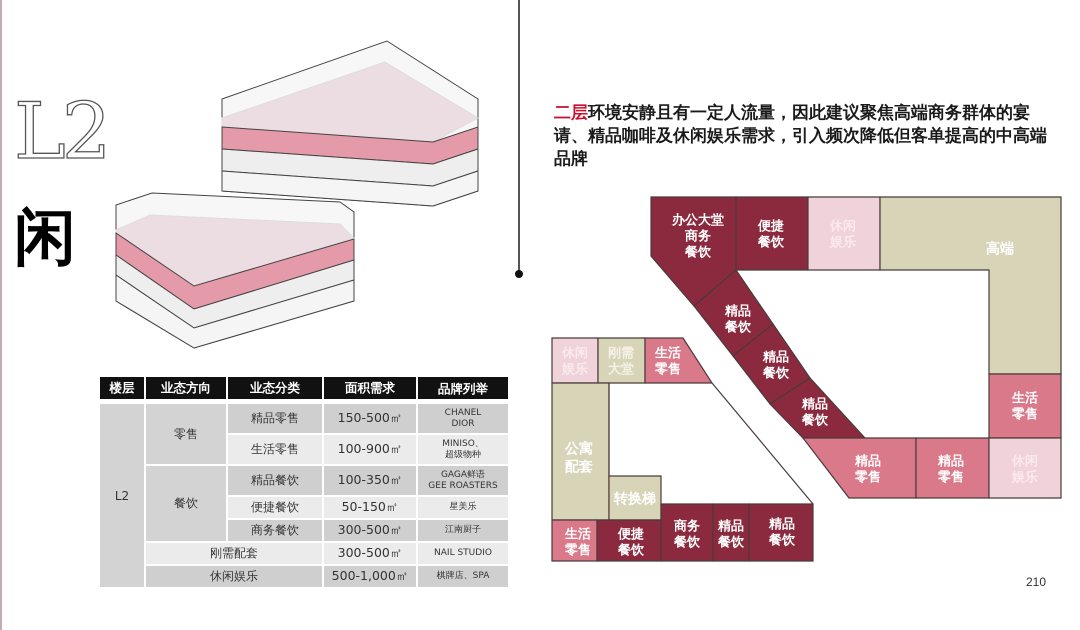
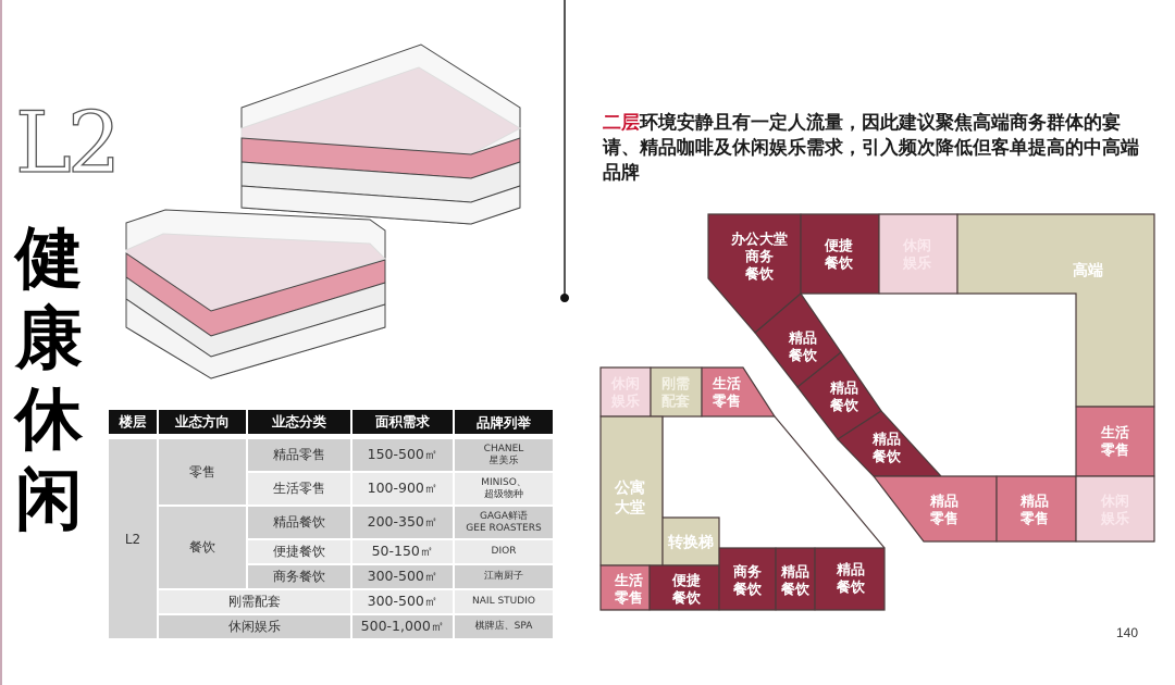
  L2
+ 健
+ 康
+ 休
  闲
  二层环境安静且有一定人流量，因此建议聚焦高端商务群体的宴请、精品咖啡及休闲娱乐需求，引入频次降低但客单提高的中高端品牌
  楼层	业态方向	业态分类	面积需求	品牌列举
- L2	零售	精品零售	150-500㎡	CHANELDIOR
+ L2	零售	精品零售	150-500㎡	CHANEL星美乐
  生活零售	100-900㎡	MINISO、超级物种
- 餐饮	精品餐饮	100-350㎡	GAGA鲜语GEE ROASTERS
+ 餐饮	精品餐饮	200-350㎡	GAGA鲜语GEE ROASTERS
- 便捷餐饮	50-150㎡	星美乐
+ 便捷餐饮	50-150㎡	DIOR
  商务餐饮	300-500㎡	江南厨子
  刚需配套	300-500㎡	NAIL STUDIO
  休闲娱乐	500-1,000㎡	棋牌店、SPA
  办公大堂商务餐饮
  便捷餐饮
  高端
  精品餐饮
  精品餐饮
  精品餐饮
  生活零售
  精品零售
  精品零售
- 刚需大堂
+ 刚需配套
  生活零售
- 公寓配套
+ 公寓大堂
  转换梯
  生活零售
  便捷餐饮
  商务餐饮
  精品餐饮
  精品餐饮
- 210
+ 140
